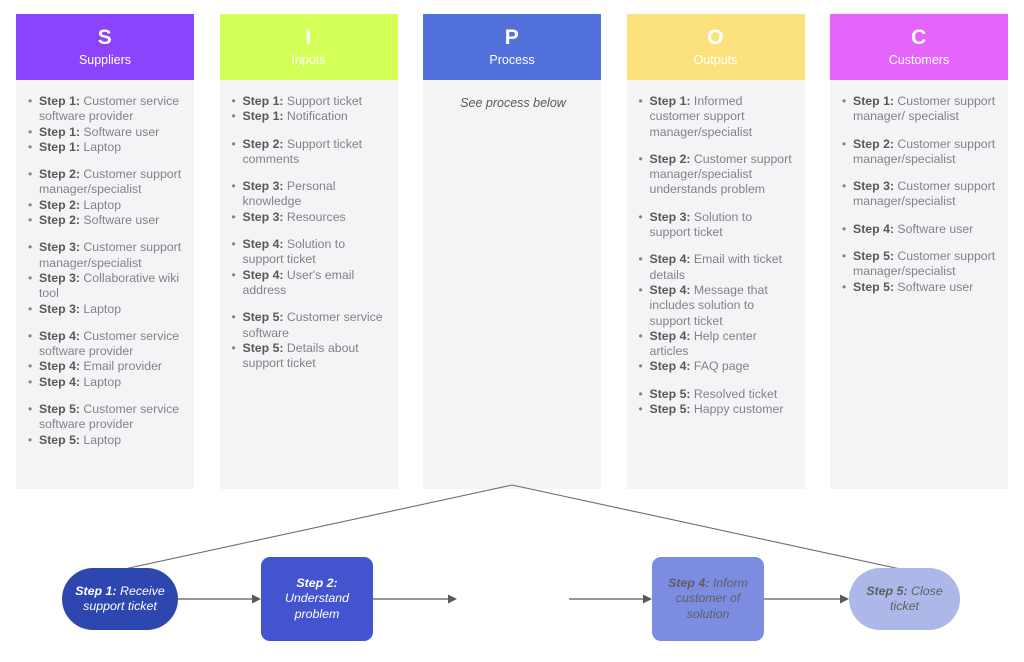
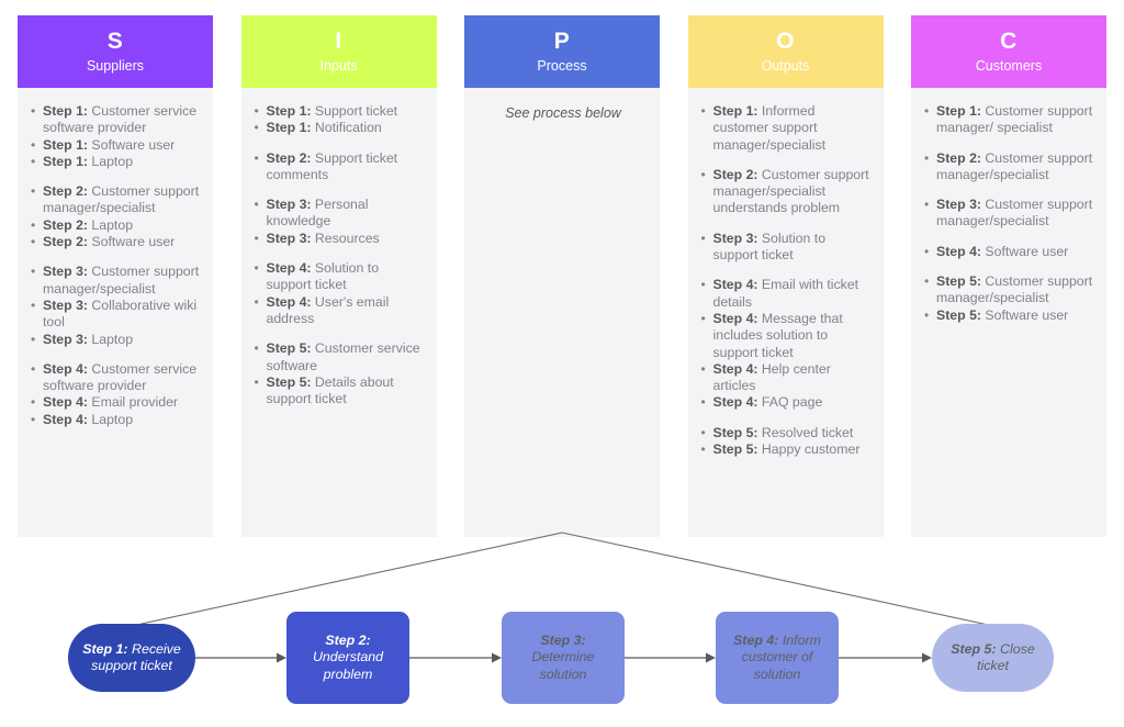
  S
  Suppliers
  Step 1: Customer service software provider
  Step 1: Software user
  Step 1: Laptop
  Step 2: Customer support manager/specialist
  Step 2: Laptop
  Step 2: Software user
  Step 3: Customer support manager/specialist
  Step 3: Collaborative wiki tool
  Step 3: Laptop
  Step 4: Customer service software provider
  Step 4: Email provider
  Step 4: Laptop
- Step 5: Customer service software provider
- Step 5: Laptop
  I
  Inputs
  Step 1: Support ticket
  Step 1: Notification
  Step 2: Support ticket comments
  Step 3: Personal knowledge
  Step 3: Resources
  Step 4: Solution to support ticket
  Step 4: User's email address
  Step 5: Customer service software
  Step 5: Details about support ticket
  P
  Process
  See process below
  O
  Outputs
  Step 1: Informed customer support manager/specialist
  Step 2: Customer support manager/specialist understands problem
  Step 3: Solution to support ticket
  Step 4: Email with ticket details
  Step 4: Message that includes solution to support ticket
  Step 4: Help center articles
  Step 4: FAQ page
  Step 5: Resolved ticket
  Step 5: Happy customer
  C
  Customers
  Step 1: Customer support manager/ specialist
  Step 2: Customer support manager/specialist
  Step 3: Customer support manager/specialist
  Step 4: Software user
  Step 5: Customer support manager/specialist
  Step 5: Software user
  Step 1: Receive support ticket
  Step 2: Understand problem
+ Step 3: Determine solution
  Step 4: Inform customer of solution
  Step 5: Close ticket
